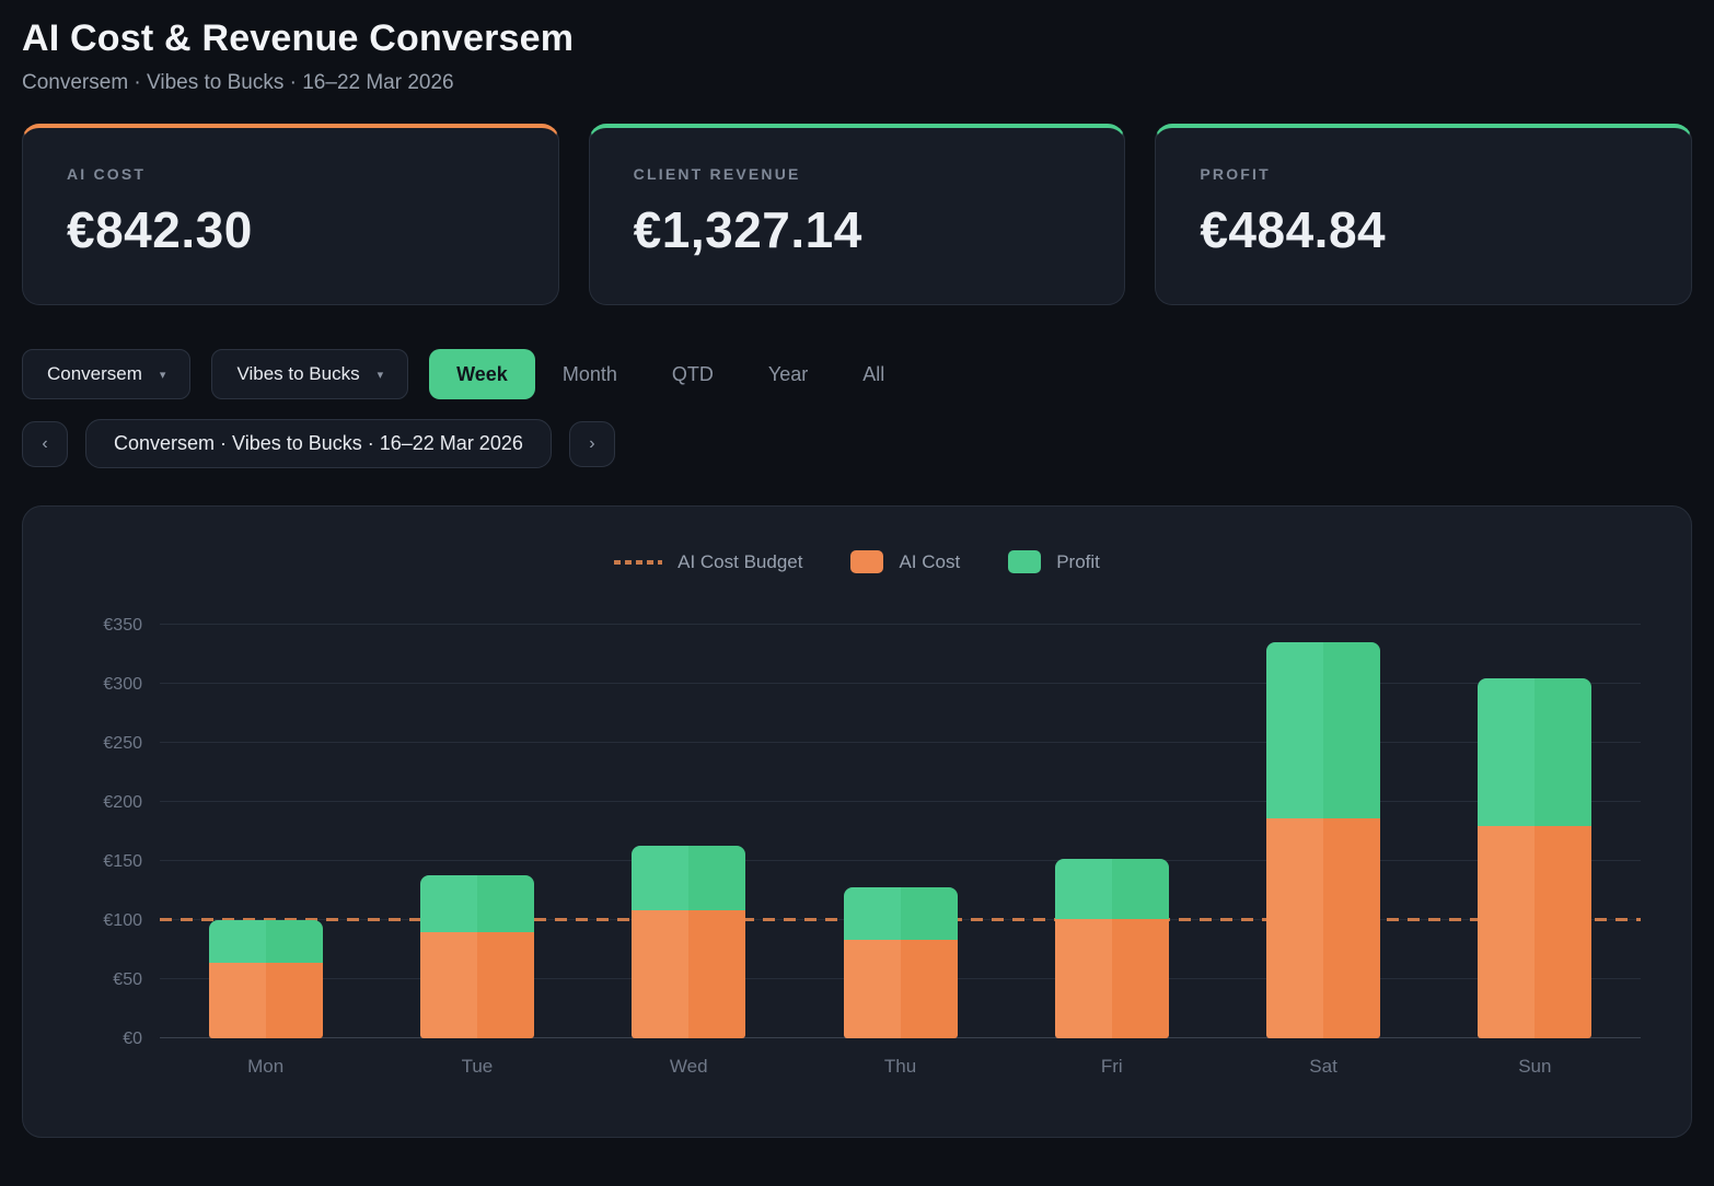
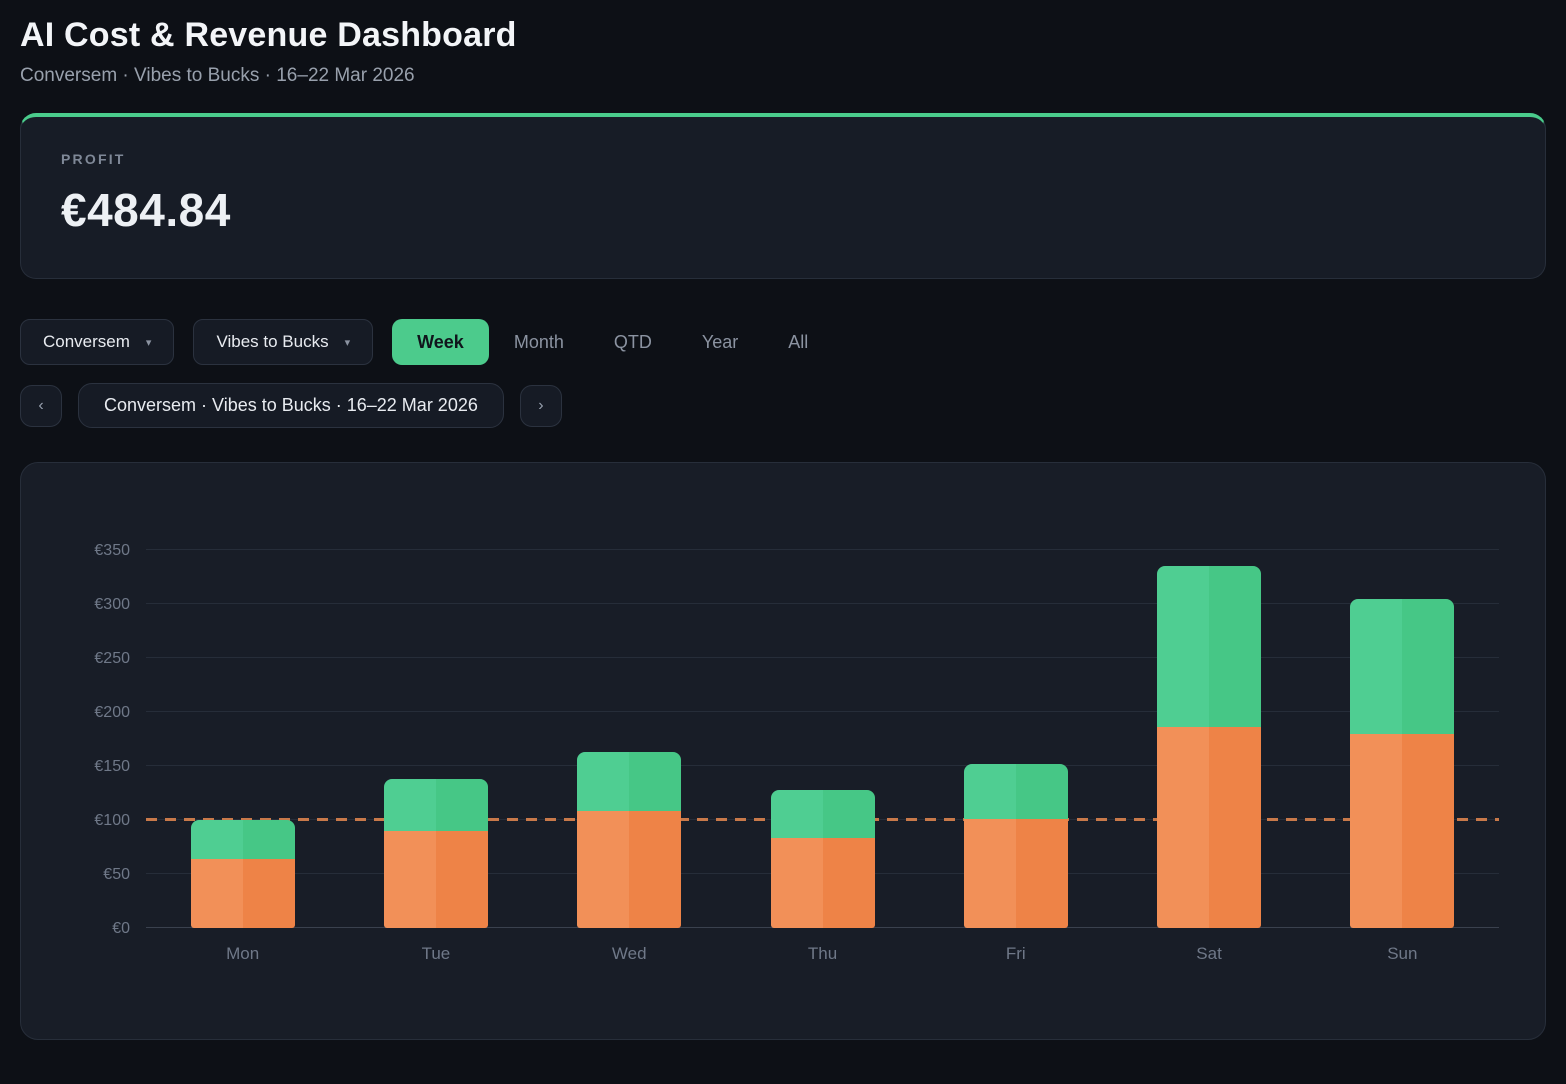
- AI Cost & Revenue Conversem
+ AI Cost & Revenue Dashboard
  Conversem · Vibes to Bucks · 16–22 Mar 2026
- AI COST
- €842.30
- CLIENT REVENUE
- €1,327.14
  PROFIT
  €484.84
  Conversem
  ▾
  Vibes to Bucks
  ▾
  Week
  Month
  QTD
  Year
  All
  ‹
  Conversem · Vibes to Bucks · 16–22 Mar 2026
  ›
- AI Cost Budget
- AI Cost
- Profit
  €0
  €50
  €100
  €150
  €200
  €250
  €300
  €350
  Mon
  Tue
  Wed
  Thu
  Fri
  Sat
  Sun
